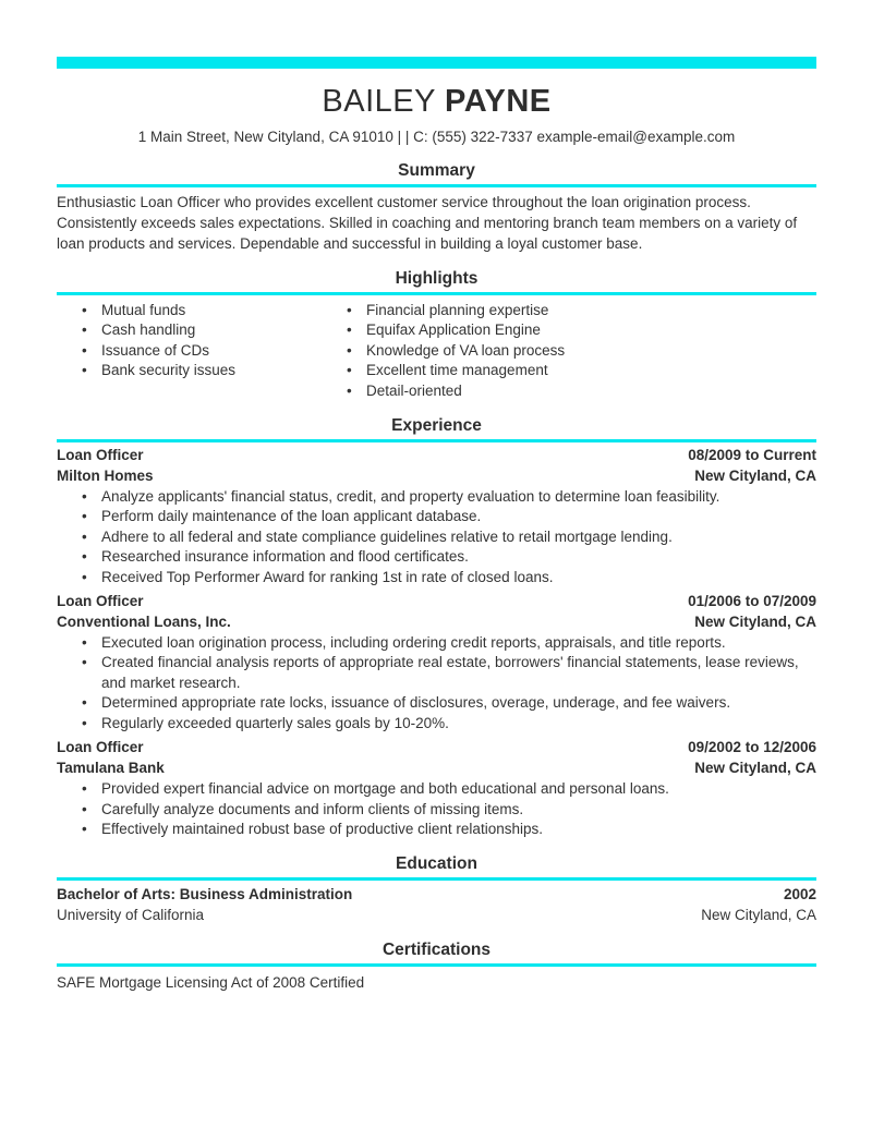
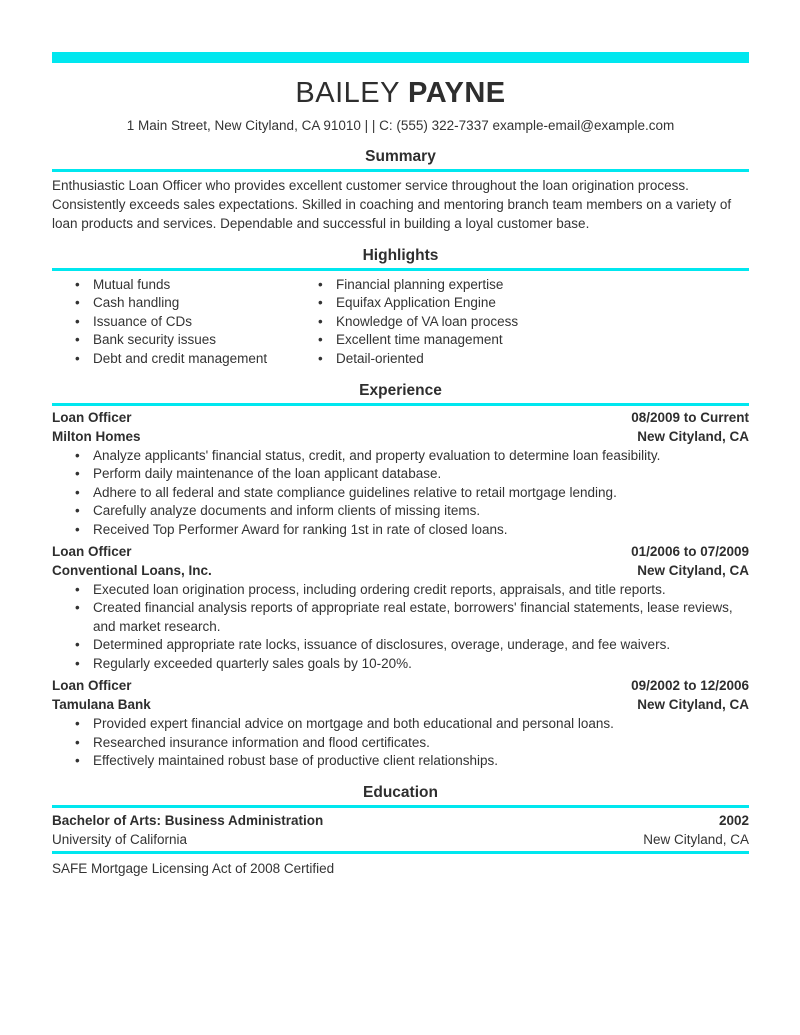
  BAILEY PAYNE
  1 Main Street, New Cityland, CA 91010 | | C: (555) 322-7337 example-email@example.com
  Summary
  Enthusiastic Loan Officer who provides excellent customer service throughout the loan origination process. Consistently exceeds sales expectations. Skilled in coaching and mentoring branch team members on a variety of loan products and services. Dependable and successful in building a loyal customer base.
  Highlights
  Mutual funds
  Cash handling
  Issuance of CDs
  Bank security issues
+ Debt and credit management
  Financial planning expertise
  Equifax Application Engine
  Knowledge of VA loan process
  Excellent time management
  Detail-oriented
  Experience
  Loan Officer
  08/2009 to Current
  Milton Homes
  New Cityland, CA
  Analyze applicants' financial status, credit, and property evaluation to determine loan feasibility.
  Perform daily maintenance of the loan applicant database.
  Adhere to all federal and state compliance guidelines relative to retail mortgage lending.
- Researched insurance information and flood certificates.
+ Carefully analyze documents and inform clients of missing items.
  Received Top Performer Award for ranking 1st in rate of closed loans.
  Loan Officer
  01/2006 to 07/2009
  Conventional Loans, Inc.
  New Cityland, CA
  Executed loan origination process, including ordering credit reports, appraisals, and title reports.
  Created financial analysis reports of appropriate real estate, borrowers' financial statements, lease reviews, and market research.
  Determined appropriate rate locks, issuance of disclosures, overage, underage, and fee waivers.
  Regularly exceeded quarterly sales goals by 10-20%.
  Loan Officer
  09/2002 to 12/2006
  Tamulana Bank
  New Cityland, CA
  Provided expert financial advice on mortgage and both educational and personal loans.
- Carefully analyze documents and inform clients of missing items.
+ Researched insurance information and flood certificates.
  Effectively maintained robust base of productive client relationships.
  Education
  Bachelor of Arts: Business Administration
  2002
  University of California
  New Cityland, CA
- Certifications
  SAFE Mortgage Licensing Act of 2008 Certified
